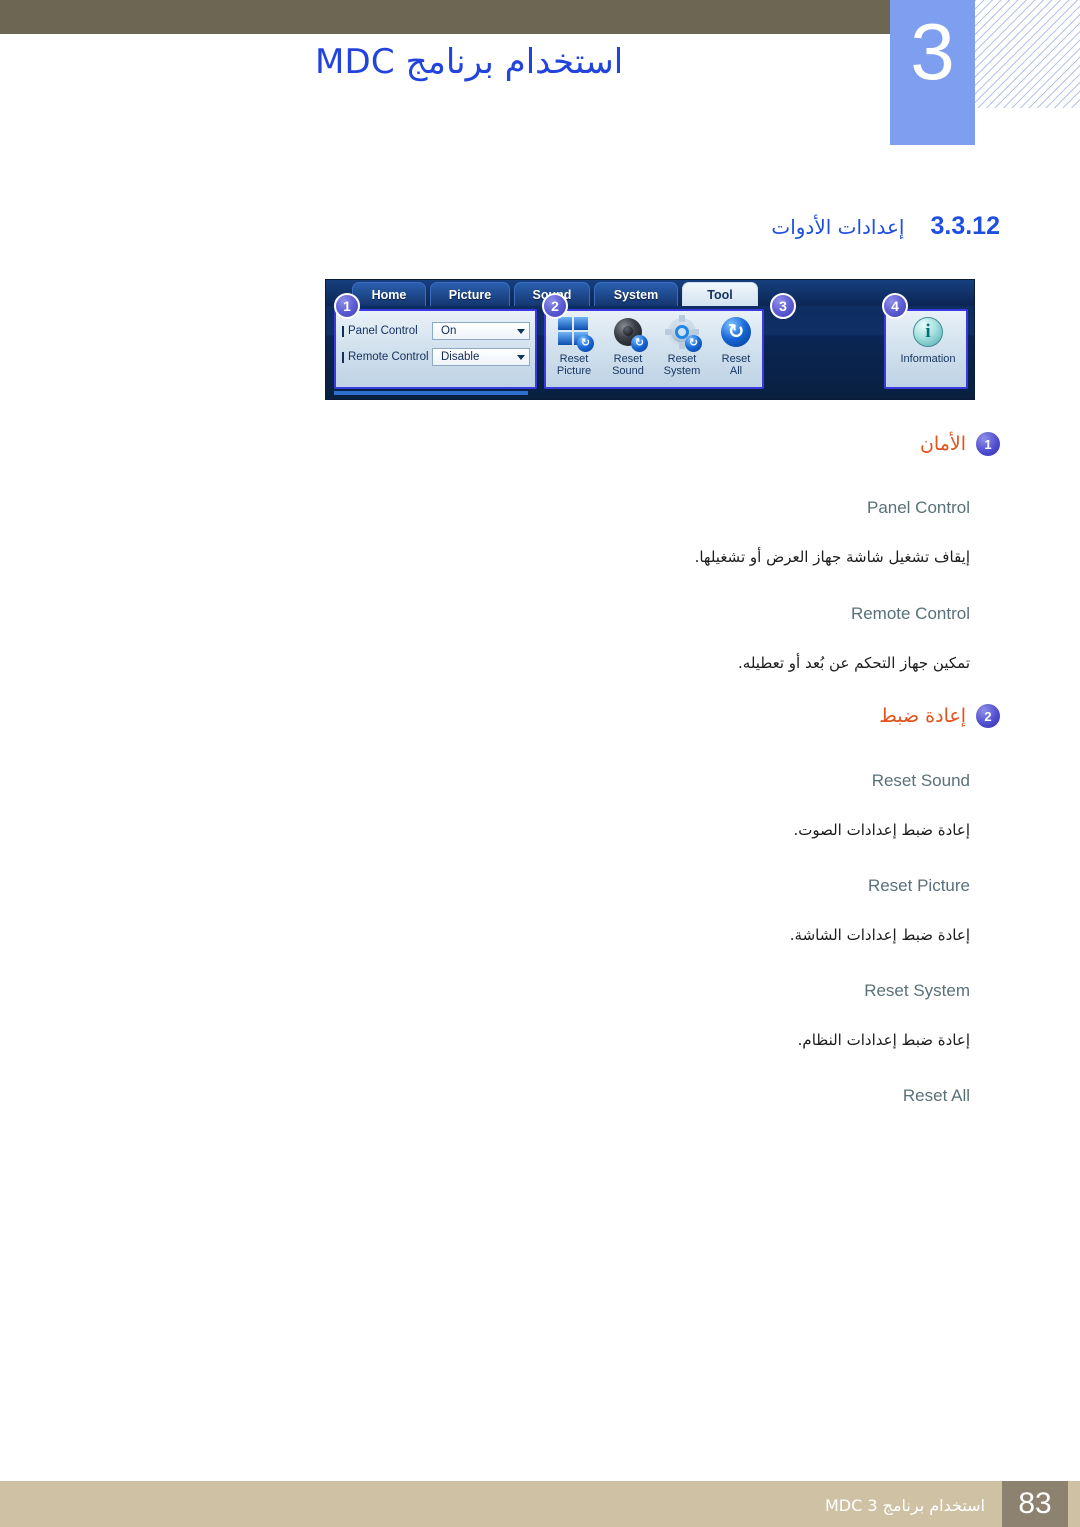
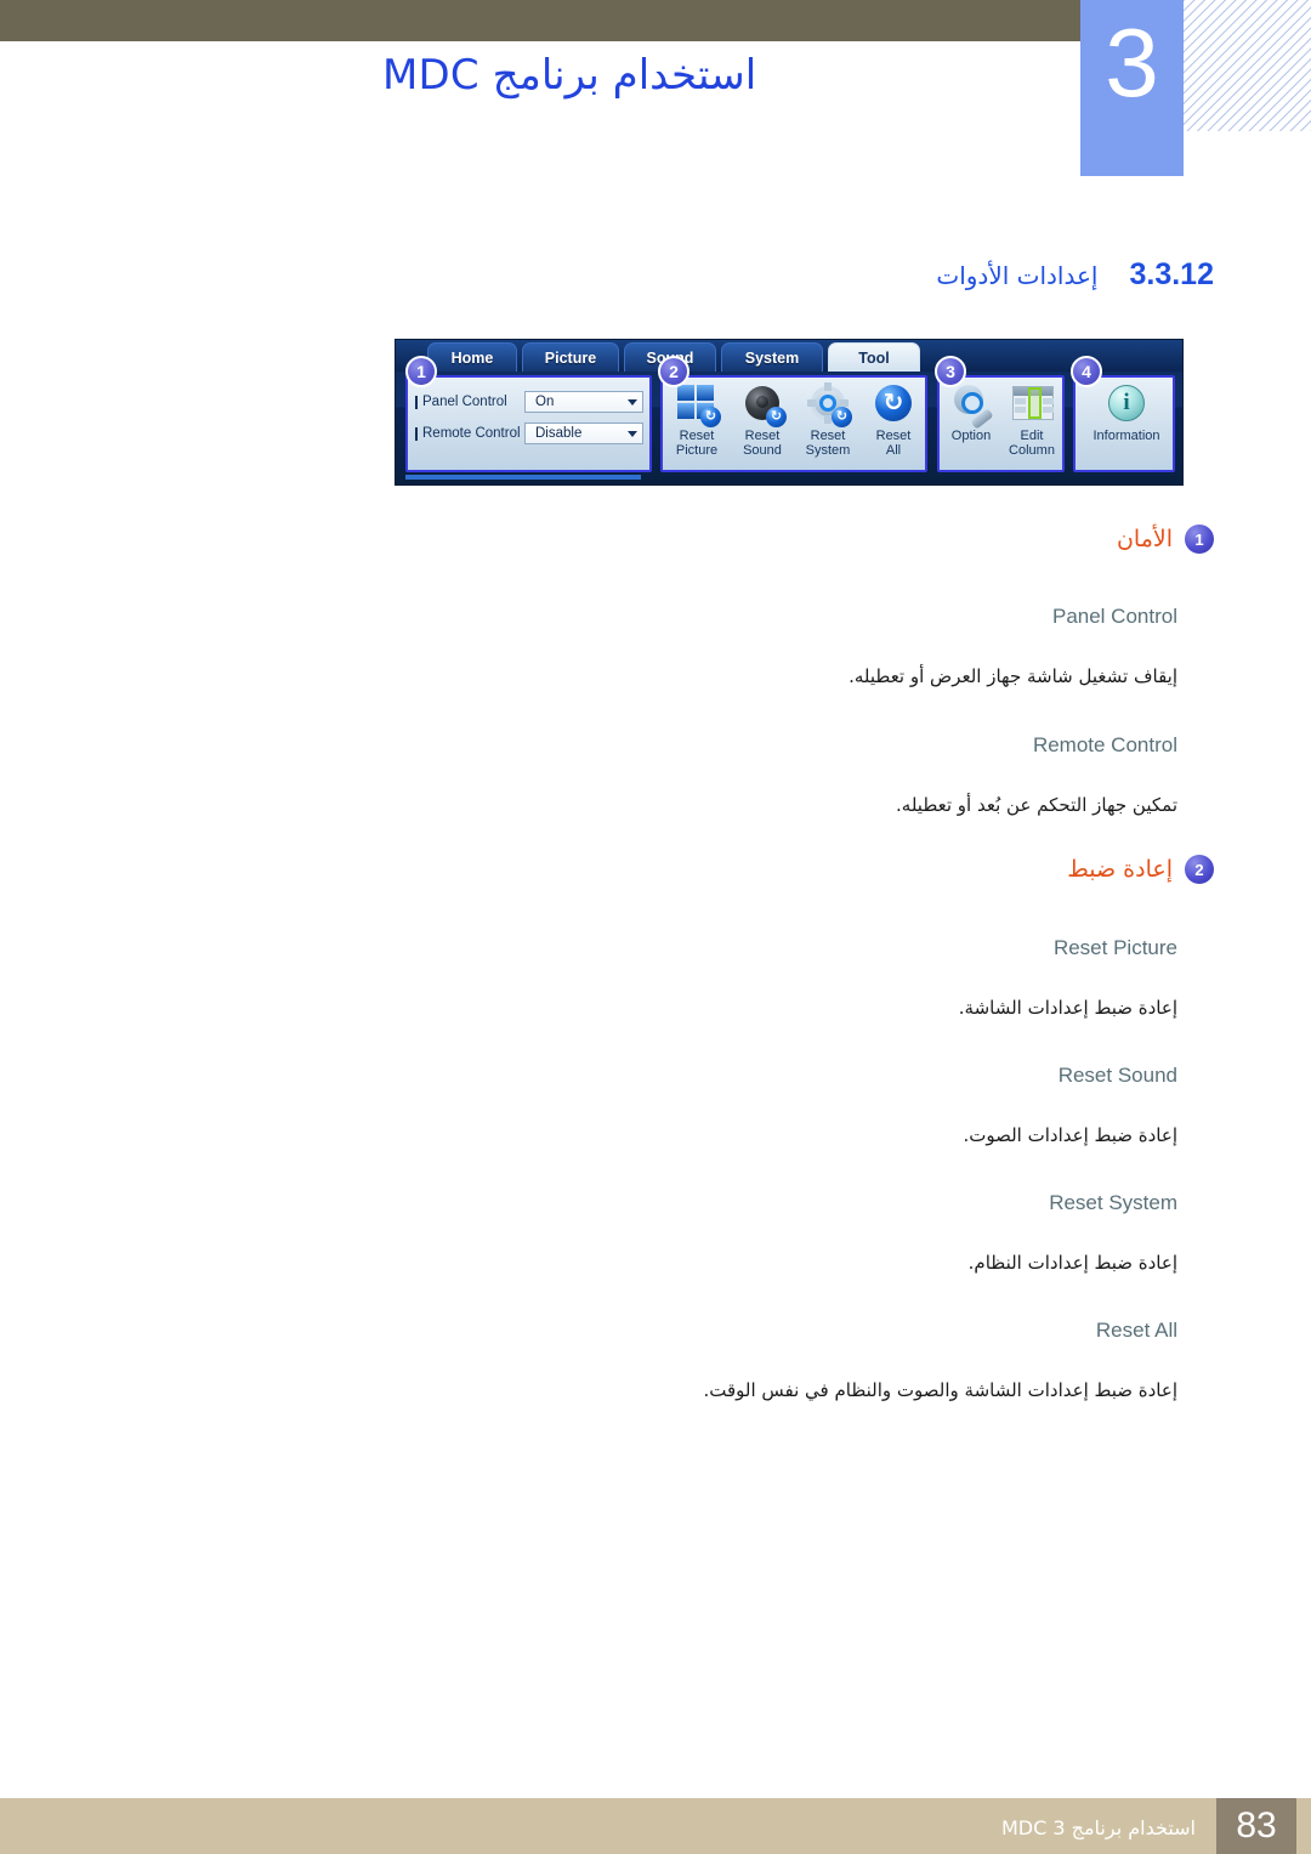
  3
  استخدام برنامج MDC
  3.3.12
  إعدادات الأدوات
  Home
  Picture
  System
  Tool
  Panel Control
  On
  Remote Control
  Disable
  ↻
  Reset
  Picture
  ↻
  Reset
  Sound
  ↻
  Reset
  System
  ↻
  Reset
  All
+ Option
+ Edit
+ Column
  i
  Information
  1
  2
  3
  4
  1
  الأمان
  Panel Control
- إيقاف تشغيل شاشة جهاز العرض أو تشغيلها.
+ إيقاف تشغيل شاشة جهاز العرض أو تعطيله.
  Remote Control
  تمكين جهاز التحكم عن بُعد أو تعطيله.
  2
  إعادة ضبط
- Reset Sound
+ Reset Picture
- إعادة ضبط إعدادات الصوت.
+ إعادة ضبط إعدادات الشاشة.
- Reset Picture
+ Reset Sound
- إعادة ضبط إعدادات الشاشة.
+ إعادة ضبط إعدادات الصوت.
  Reset System
  إعادة ضبط إعدادات النظام.
  Reset All
+ إعادة ضبط إعدادات الشاشة والصوت والنظام في نفس الوقت.
  استخدام برنامج MDC 3
  83
